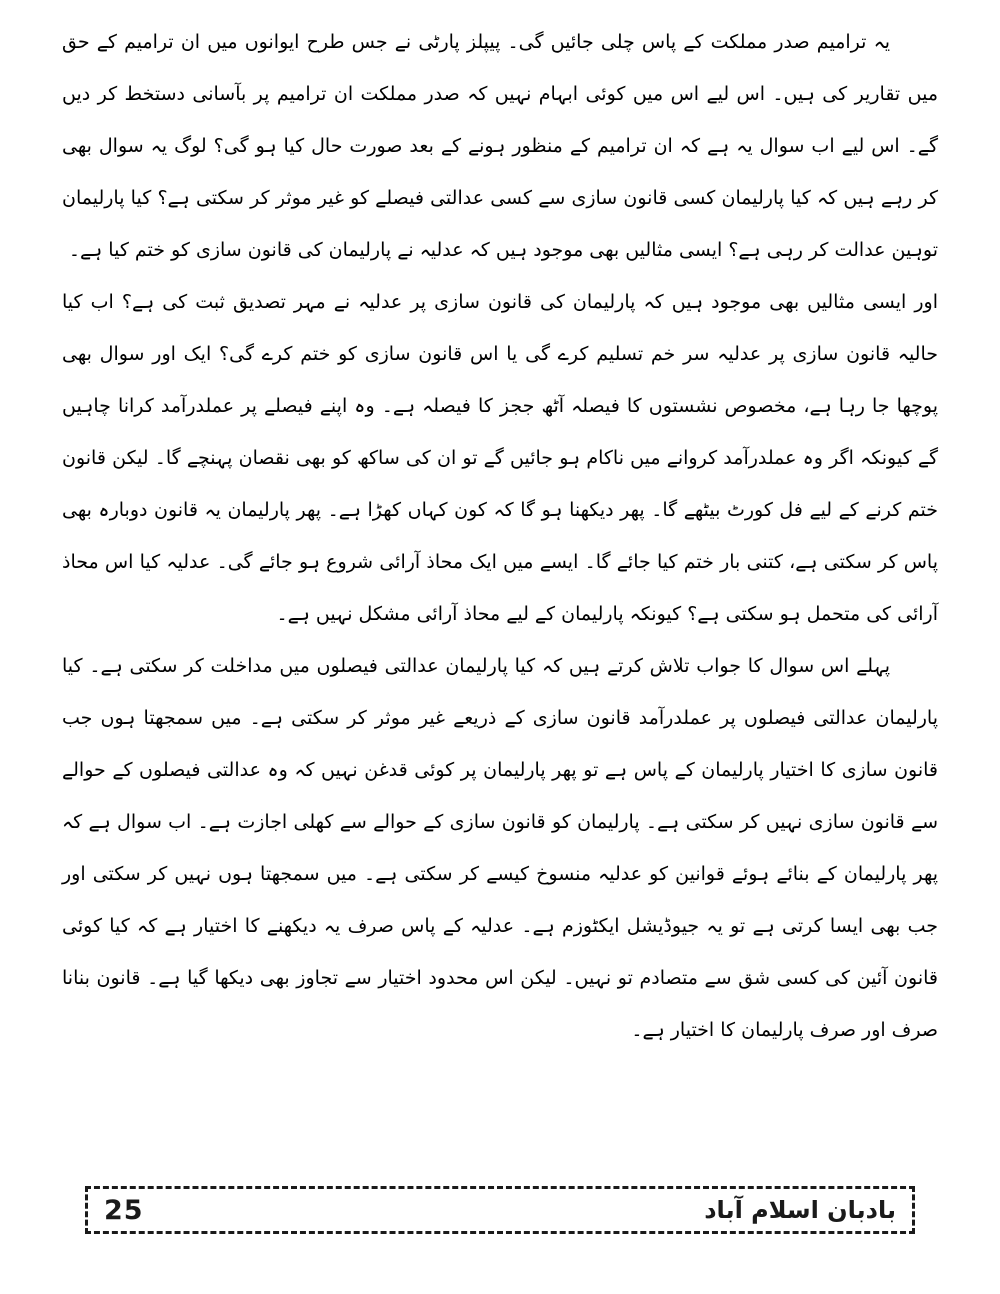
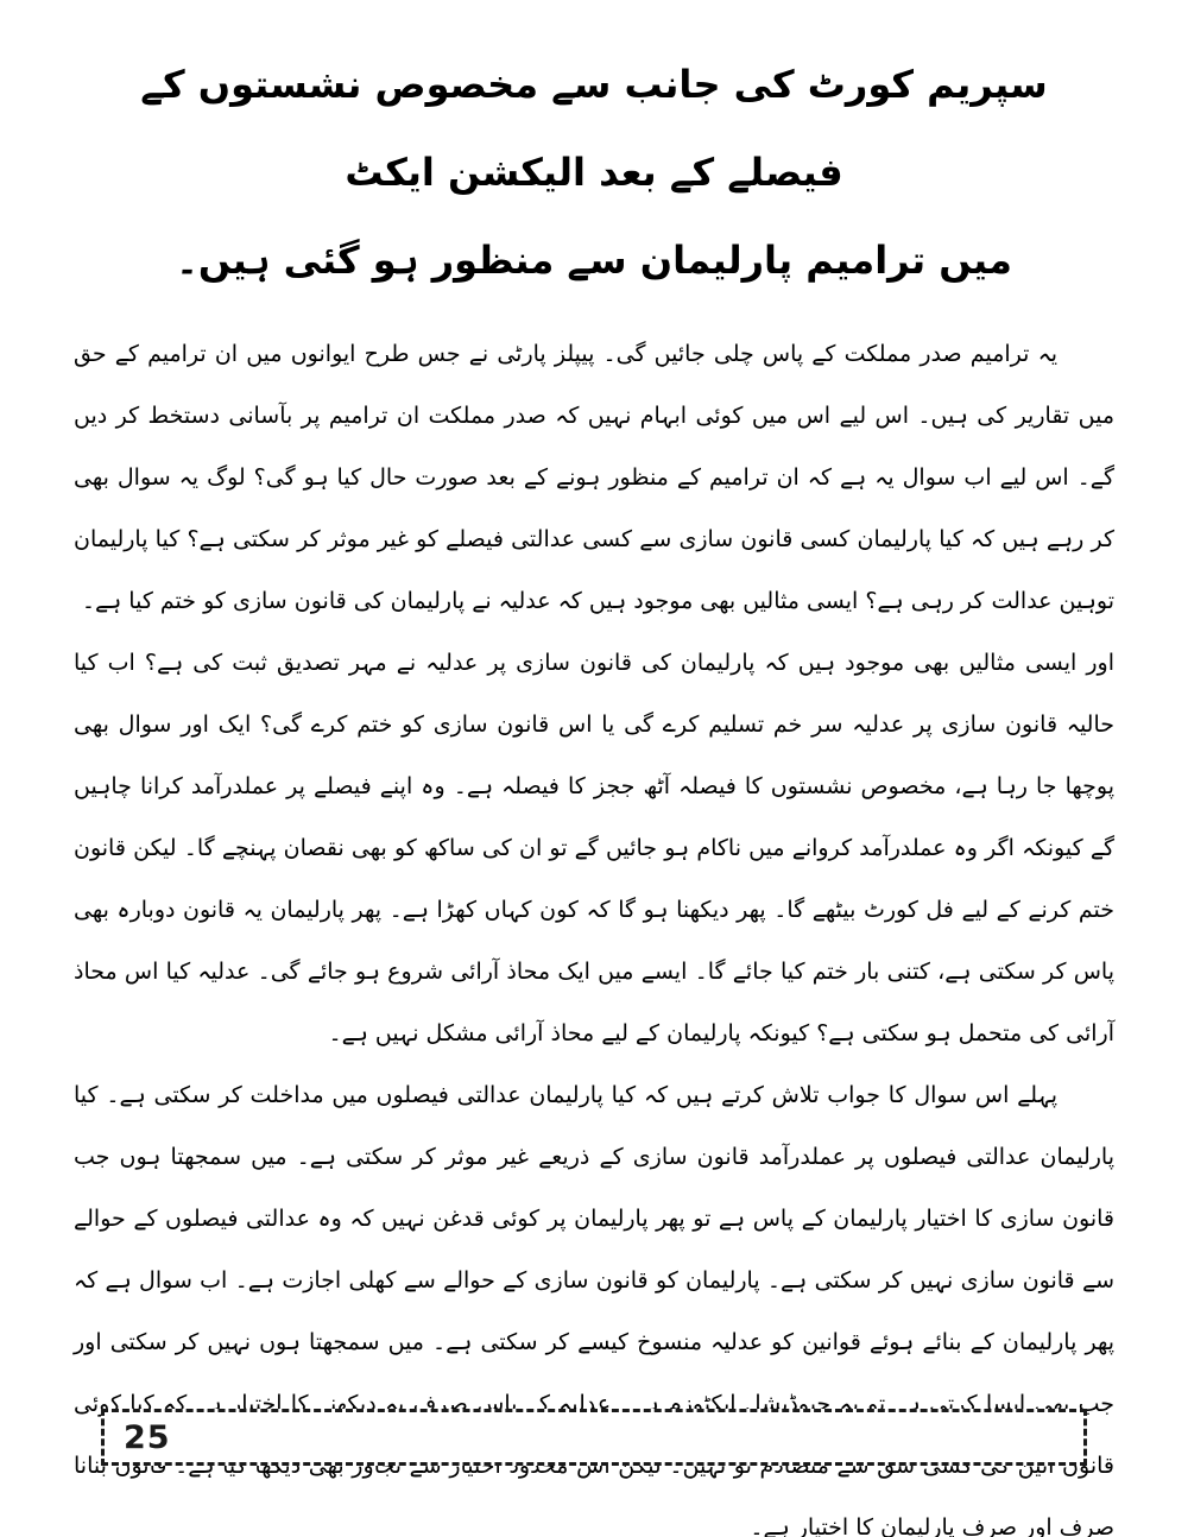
+ سپریم کورٹ کی جانب سے مخصوص نشستوں کے فیصلے کے بعد الیکشن ایکٹ
+ میں ترامیم پارلیمان سے منظور ہو گئی ہیں۔
  یہ ترامیم صدر مملکت کے پاس چلی جائیں گی۔ پیپلز پارٹی نے جس طرح ایوانوں میں ان ترامیم کے حق میں تقاریر کی ہیں۔ اس لیے اس میں کوئی ابہام نہیں کہ صدر مملکت ان ترامیم پر بآسانی دستخط کر دیں گے۔ اس لیے اب سوال یہ ہے کہ ان ترامیم کے منظور ہونے کے بعد صورت حال کیا ہو گی؟ لوگ یہ سوال بھی کر رہے ہیں کہ کیا پارلیمان کسی قانون سازی سے کسی عدالتی فیصلے کو غیر موثر کر سکتی ہے؟ کیا پارلیمان توہین عدالت کر رہی ہے؟ ایسی مثالیں بھی موجود ہیں کہ عدلیہ نے پارلیمان کی قانون سازی کو ختم کیا ہے۔
  اور ایسی مثالیں بھی موجود ہیں کہ پارلیمان کی قانون سازی پر عدلیہ نے مہر تصدیق ثبت کی ہے؟ اب کیا حالیہ قانون سازی پر عدلیہ سر خم تسلیم کرے گی یا اس قانون سازی کو ختم کرے گی؟ ایک اور سوال بھی پوچھا جا رہا ہے، مخصوص نشستوں کا فیصلہ آٹھ ججز کا فیصلہ ہے۔ وہ اپنے فیصلے پر عملدرآمد کرانا چاہیں گے کیونکہ اگر وہ عملدرآمد کروانے میں ناکام ہو جائیں گے تو ان کی ساکھ کو بھی نقصان پہنچے گا۔ لیکن قانون ختم کرنے کے لیے فل کورٹ بیٹھے گا۔ پھر دیکھنا ہو گا کہ کون کہاں کھڑا ہے۔ پھر پارلیمان یہ قانون دوبارہ بھی پاس کر سکتی ہے، کتنی بار ختم کیا جائے گا۔ ایسے میں ایک محاذ آرائی شروع ہو جائے گی۔ عدلیہ کیا اس محاذ آرائی کی متحمل ہو سکتی ہے؟ کیونکہ پارلیمان کے لیے محاذ آرائی مشکل نہیں ہے۔
  پہلے اس سوال کا جواب تلاش کرتے ہیں کہ کیا پارلیمان عدالتی فیصلوں میں مداخلت کر سکتی ہے۔ کیا پارلیمان عدالتی فیصلوں پر عملدرآمد قانون سازی کے ذریعے غیر موثر کر سکتی ہے۔ میں سمجھتا ہوں جب قانون سازی کا اختیار پارلیمان کے پاس ہے تو پھر پارلیمان پر کوئی قدغن نہیں کہ وہ عدالتی فیصلوں کے حوالے سے قانون سازی نہیں کر سکتی ہے۔ پارلیمان کو قانون سازی کے حوالے سے کھلی اجازت ہے۔ اب سوال ہے کہ پھر پارلیمان کے بنائے ہوئے قوانین کو عدلیہ منسوخ کیسے کر سکتی ہے۔ میں سمجھتا ہوں نہیں کر سکتی اور جب بھی ایسا کرتی ہے تو یہ جیوڈیشل ایکٹوزم ہے۔ عدلیہ کے پاس صرف یہ دیکھنے کا اختیار ہے کہ کیا کوئی قانون آئین کی کسی شق سے متصادم تو نہیں۔ لیکن اس محدود اختیار سے تجاوز بھی دیکھا گیا ہے۔ قانون بنانا صرف اور صرف پارلیمان کا اختیار ہے۔
  25
- بادبان اسلام آباد
